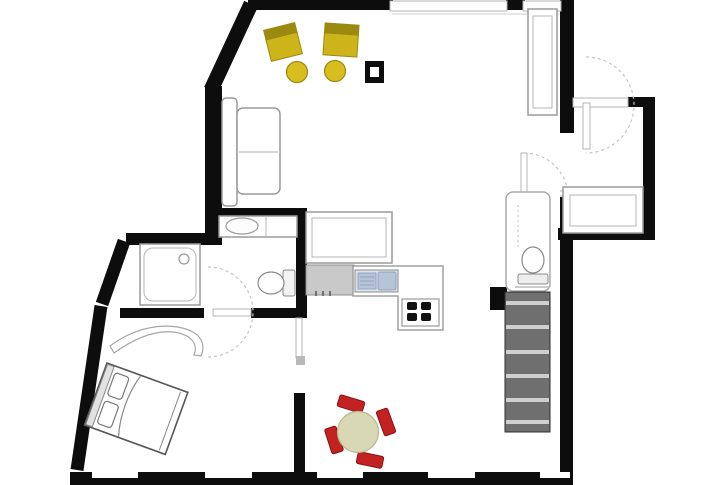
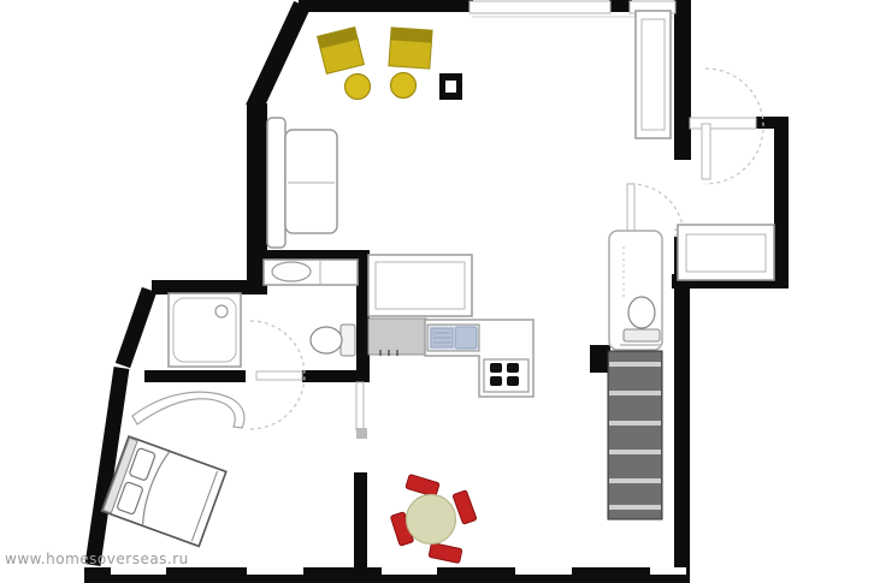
+ www.homesoverseas.ru
